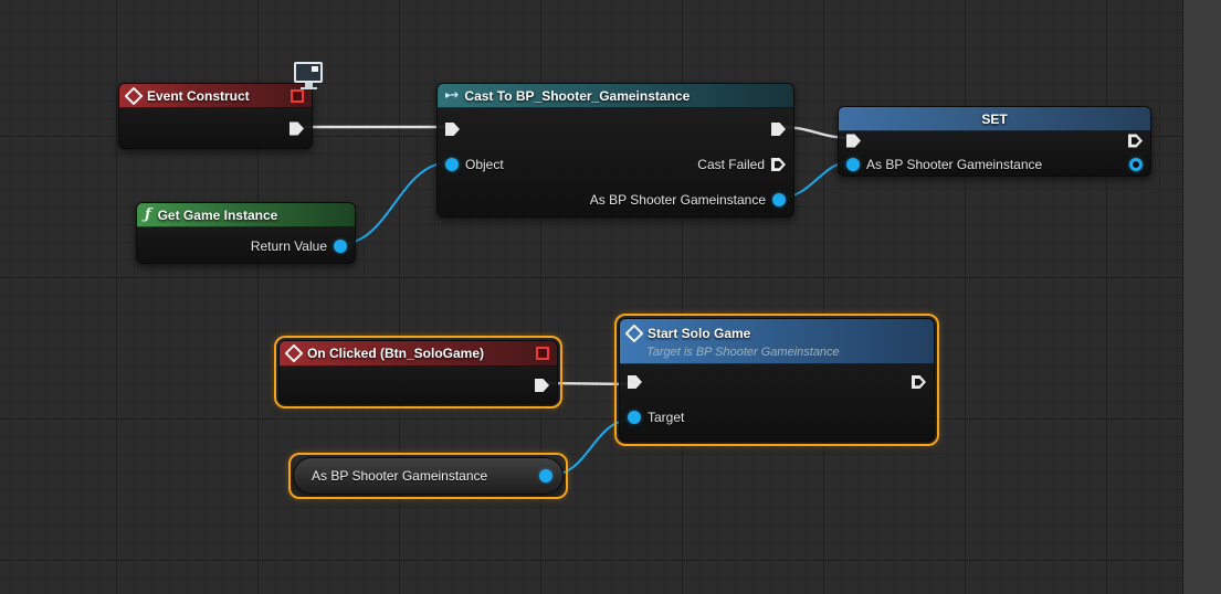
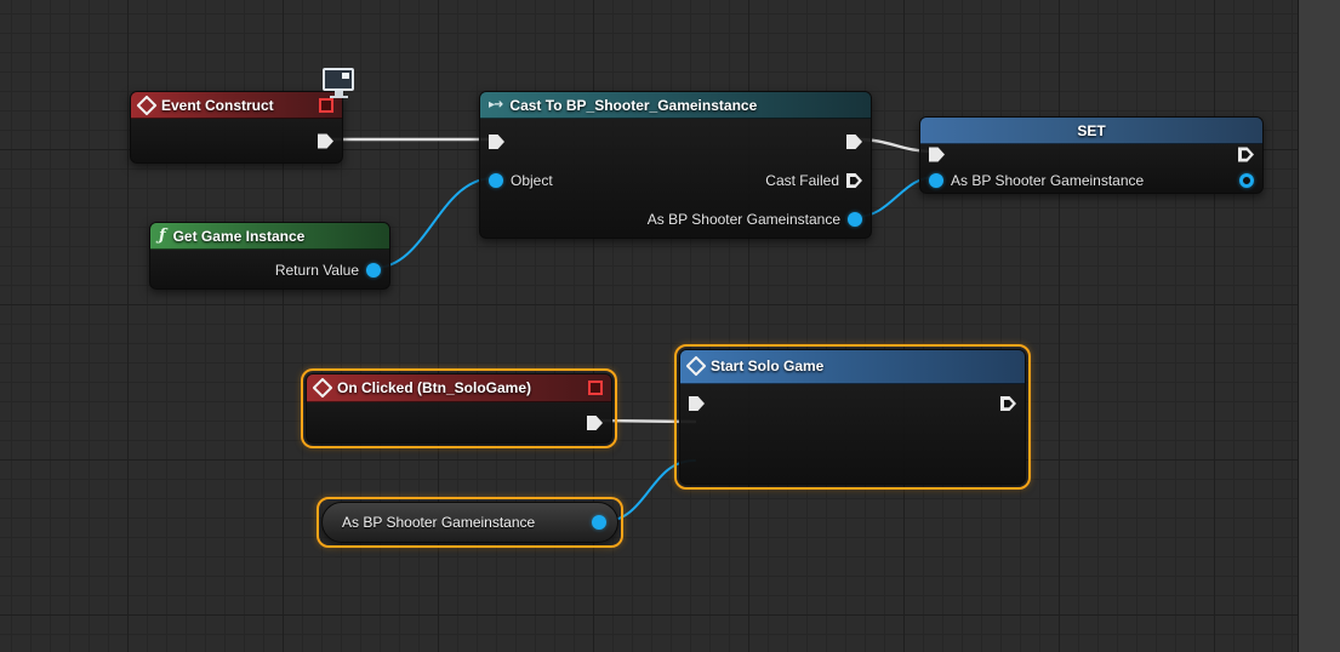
  Event Construct
  ▸➜
  Cast To BP_Shooter_Gameinstance
  Object
  Cast Failed
  As BP Shooter Gameinstance
  SET
  As BP Shooter Gameinstance
  ƒ
  Get Game Instance
  Return Value
  On Clicked (Btn_SoloGame)
  Start Solo Game
- Target is BP Shooter Gameinstance
- Target
  As BP Shooter Gameinstance
